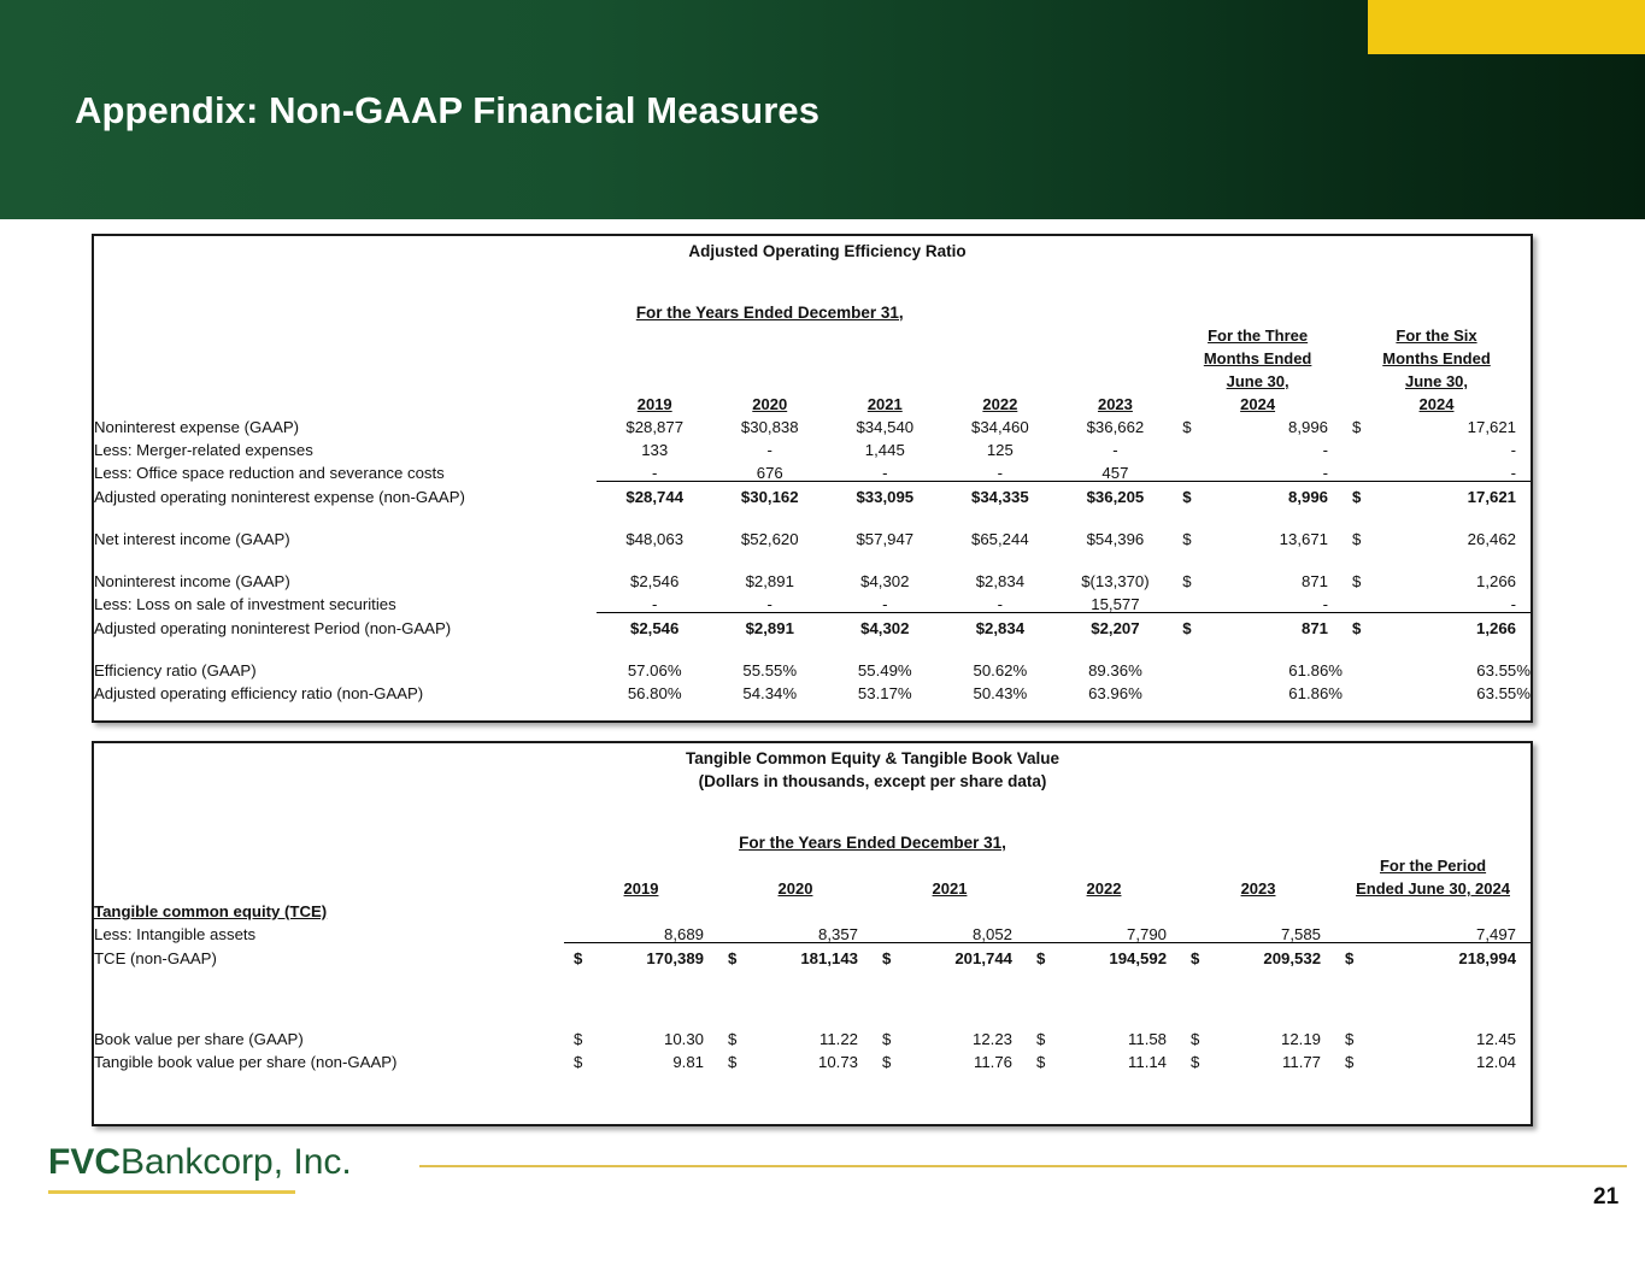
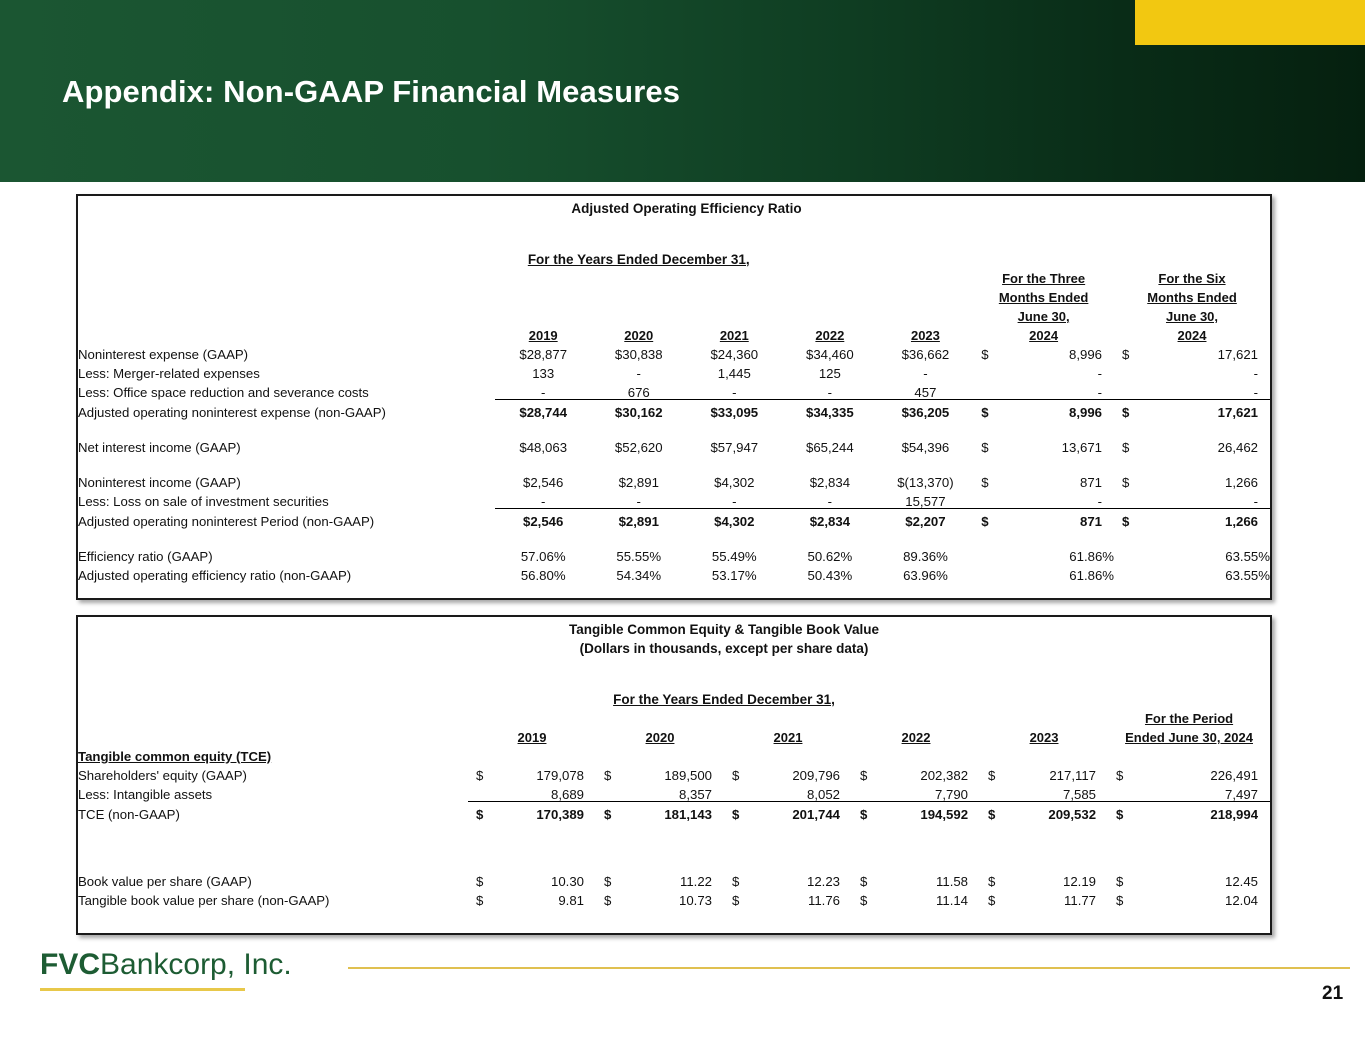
  Appendix: Non-GAAP Financial Measures
  	Adjusted Operating Efficiency Ratio
  	For the Years Ended December 31,
  	For the Three	For the Six
  	Months Ended	Months Ended
  	June 30,	June 30,
  	2019	2020	2021	2022	2023	2024	2024
- Noninterest expense (GAAP)	$28,877	$30,838	$34,540	$34,460	$36,662	$ 8,996	$ 17,621
+ Noninterest expense (GAAP)	$28,877	$30,838	$24,360	$34,460	$36,662	$ 8,996	$ 17,621
  Less: Merger-related expenses	133	-	1,445	125	-	-	-
  Less: Office space reduction and severance costs	-	676	-	-	457	-	-
  Adjusted operating noninterest expense (non-GAAP)	$28,744	$30,162	$33,095	$34,335	$36,205	$ 8,996	$ 17,621
  Net interest income (GAAP)	$48,063	$52,620	$57,947	$65,244	$54,396	$ 13,671	$ 26,462
  Noninterest income (GAAP)	$2,546	$2,891	$4,302	$2,834	$(13,370)	$ 871	$ 1,266
  Less: Loss on sale of investment securities	-	-	-	-	15,577	-	-
  Adjusted operating noninterest Period (non-GAAP)	$2,546	$2,891	$4,302	$2,834	$2,207	$ 871	$ 1,266
  Efficiency ratio (GAAP)	57.06%	55.55%	55.49%	50.62%	89.36%	61.86%	63.55%
  Adjusted operating efficiency ratio (non-GAAP)	56.80%	54.34%	53.17%	50.43%	63.96%	61.86%	63.55%
  	Tangible Common Equity & Tangible Book Value
  	(Dollars in thousands, except per share data)
  	For the Years Ended December 31,
  	For the Period
  	2019	2020	2021	2022	2023	Ended June 30, 2024
  Tangible common equity (TCE)
+ Shareholders' equity (GAAP)	$ 179,078	$ 189,500	$ 209,796	$ 202,382	$ 217,117	$ 226,491
  Less: Intangible assets	8,689	8,357	8,052	7,790	7,585	7,497
  TCE (non-GAAP)	$ 170,389	$ 181,143	$ 201,744	$ 194,592	$ 209,532	$ 218,994
  Book value per share (GAAP)	$ 10.30	$ 11.22	$ 12.23	$ 11.58	$ 12.19	$ 12.45
  Tangible book value per share (non-GAAP)	$ 9.81	$ 10.73	$ 11.76	$ 11.14	$ 11.77	$ 12.04
  FVCBankcorp, Inc.
  21
